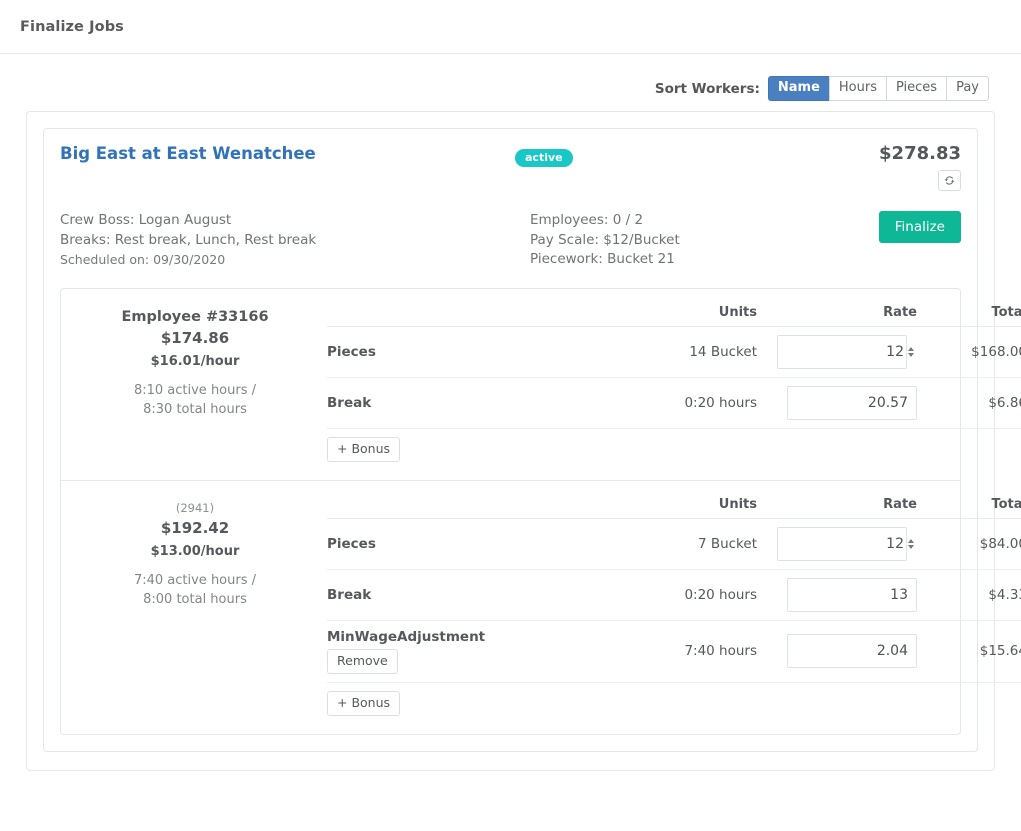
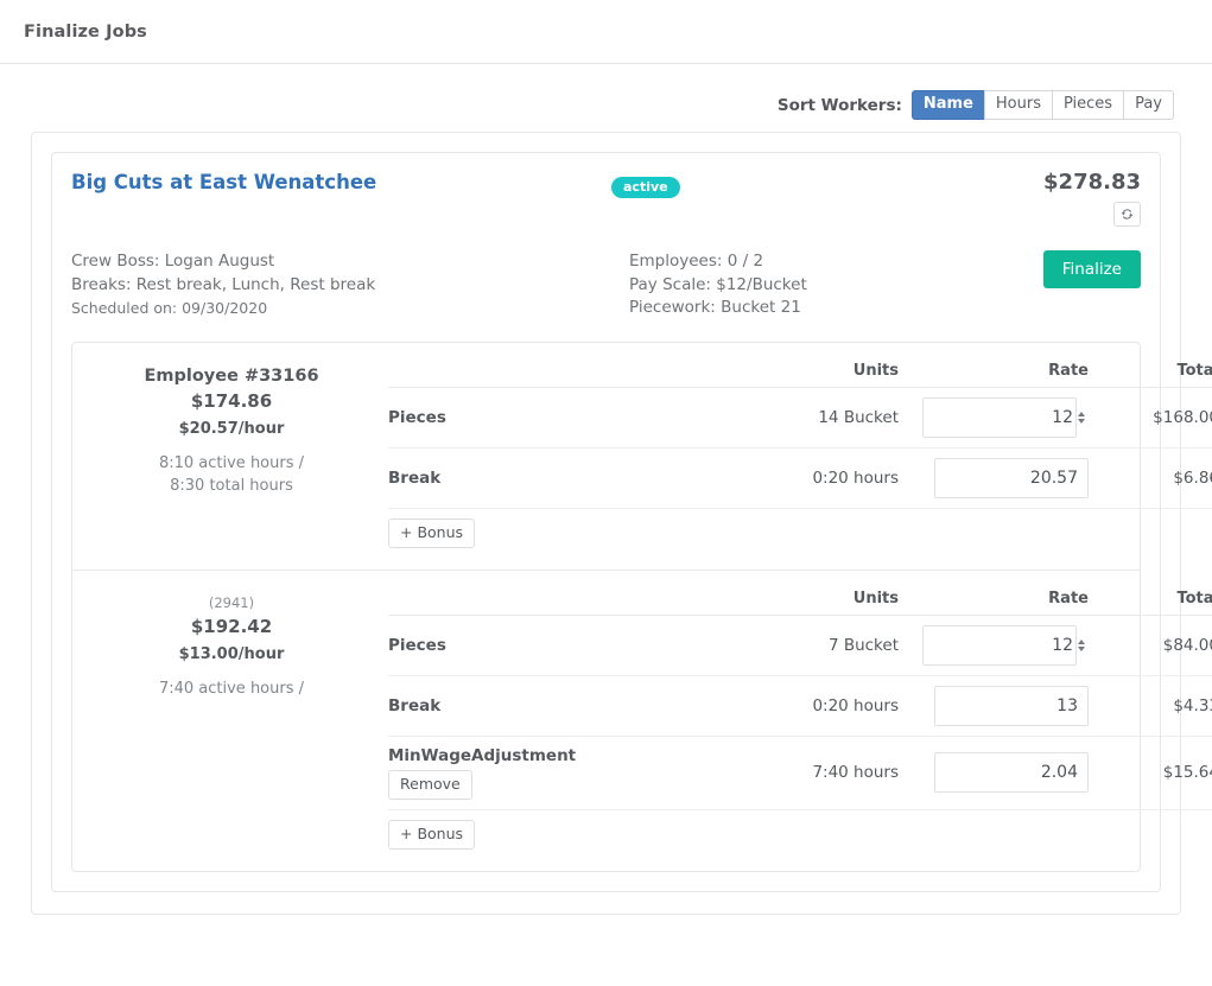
  Finalize Jobs
  Sort Workers:
  Name
  Hours
  Pieces
  Pay
- Big East at East Wenatchee
+ Big Cuts at East Wenatchee
  active
  $278.83
  Crew Boss: Logan August
  Breaks: Rest break, Lunch, Rest break
  Scheduled on: 09/30/2020
  Employees: 0 / 2
  Pay Scale: $12/Bucket
  Piecework: Bucket 21
  Finalize
  Employee #33166
  $174.86
- $16.01/hour
+ $20.57/hour
  8:10 active hours /
  8:30 total hours
  	Units	Rate	Tota
  Pieces	14 Bucket	12	$168.0
  Break	0:20 hours	20.57	$6.8
  + Bonus
  (2941)
  $192.42
  $13.00/hour
  7:40 active hours /
- 8:00 total hours
  	Units	Rate	Tota
  Pieces	7 Bucket	12	$84.0
  Break	0:20 hours	13	$4.3
  MinWageAdjustment Remove	7:40 hours	2.04	$15.6
  + Bonus
